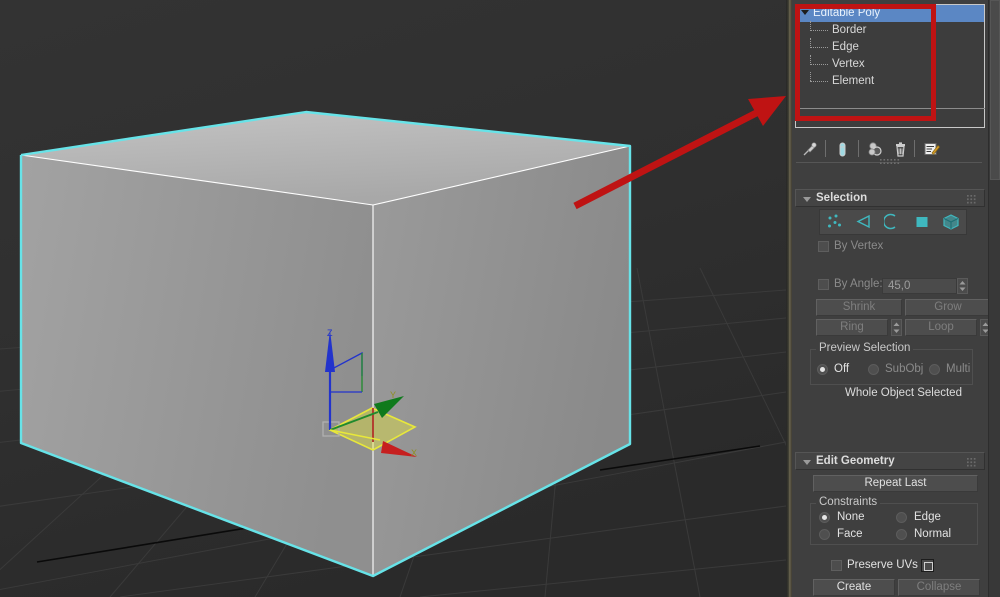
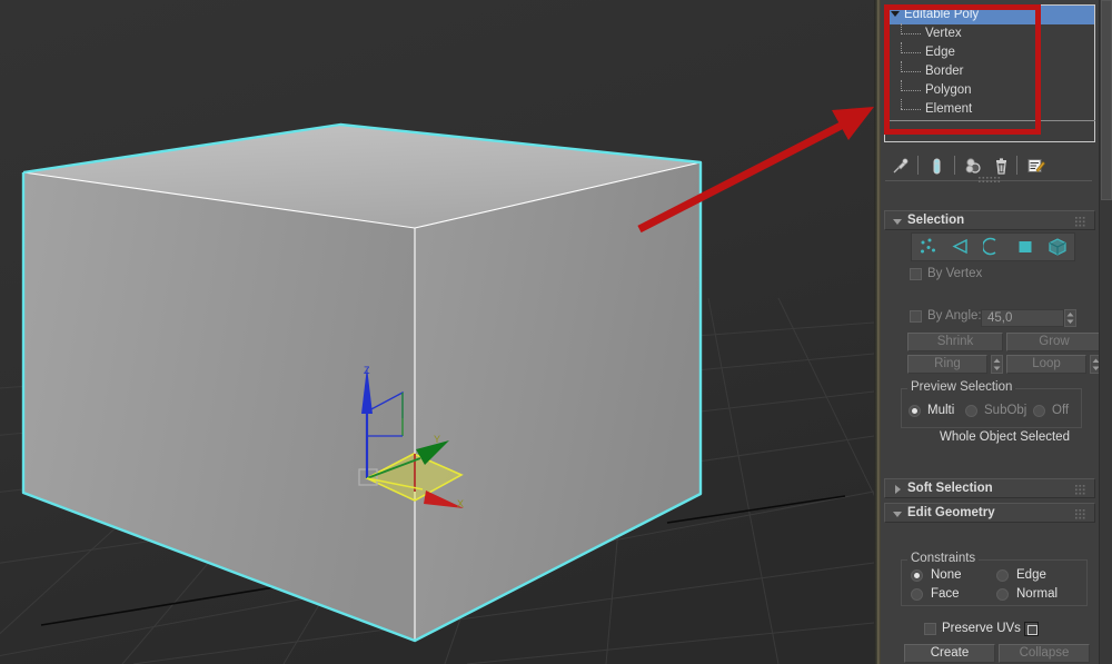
  Z
  Y
  X
  Editable Poly
- Border
+ Vertex
  Edge
- Vertex
+ Border
+ Polygon
  Element
  Selection
  By Vertex
  By Angle:
  45,0
  Shrink
  Grow
  Ring
  Loop
  Preview Selection
- Off
+ Multi
  SubObj
- Multi
+ Off
  Whole Object Selected
+ Soft Selection
  Edit Geometry
- Repeat Last
  Constraints
  None
  Edge
  Face
  Normal
  Preserve UVs
  Create
  Collapse
